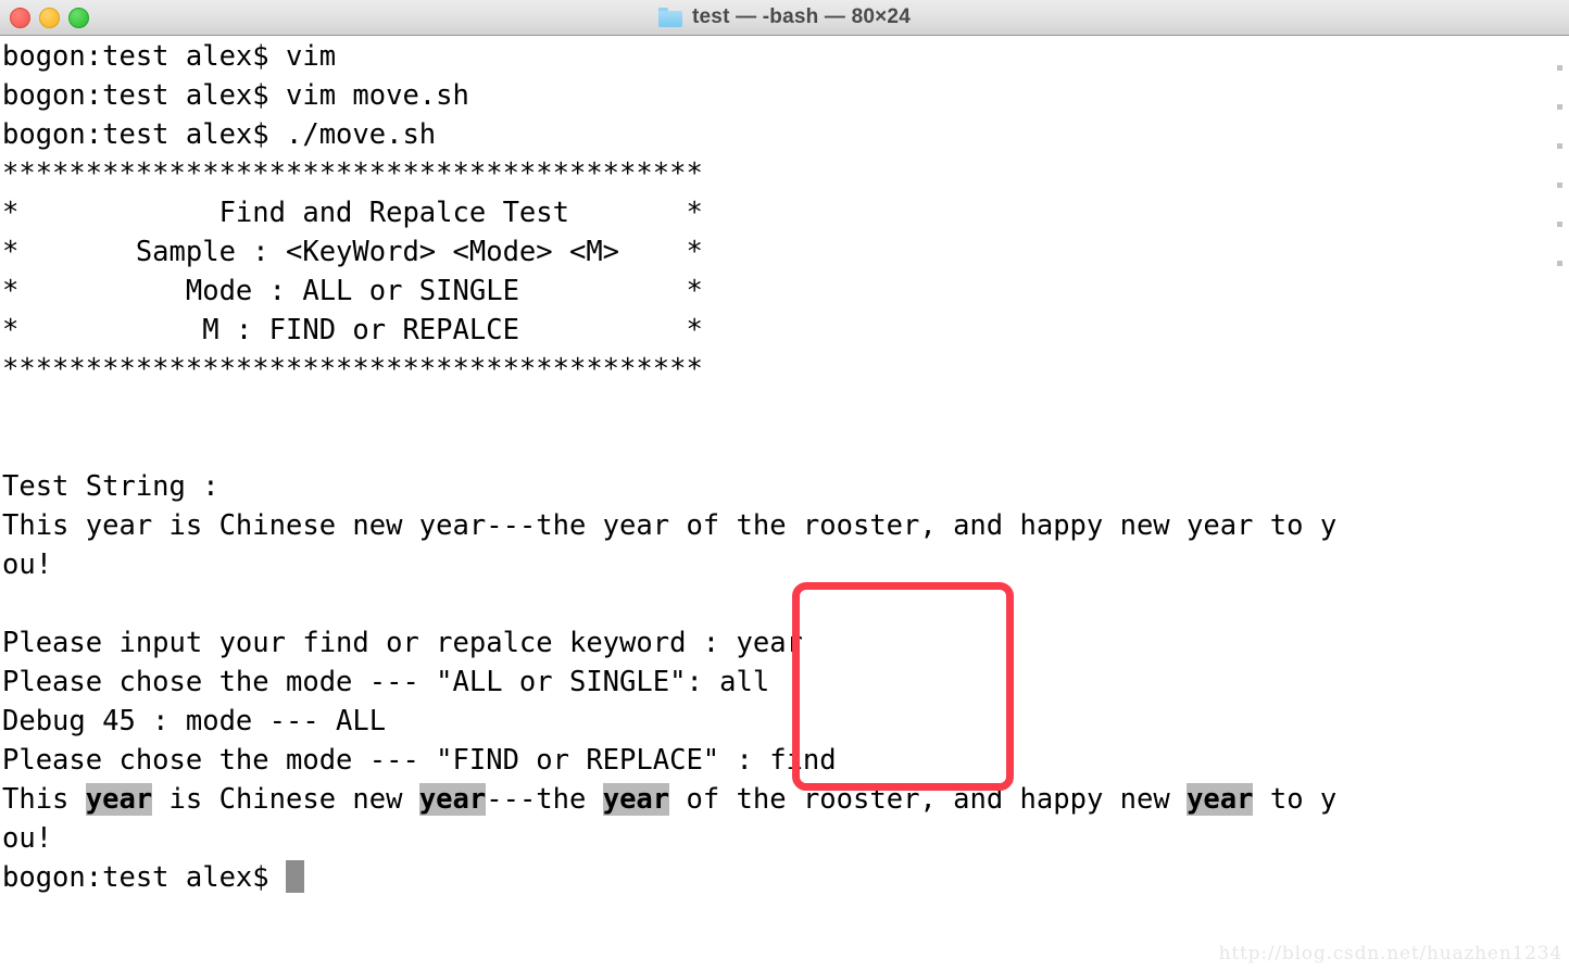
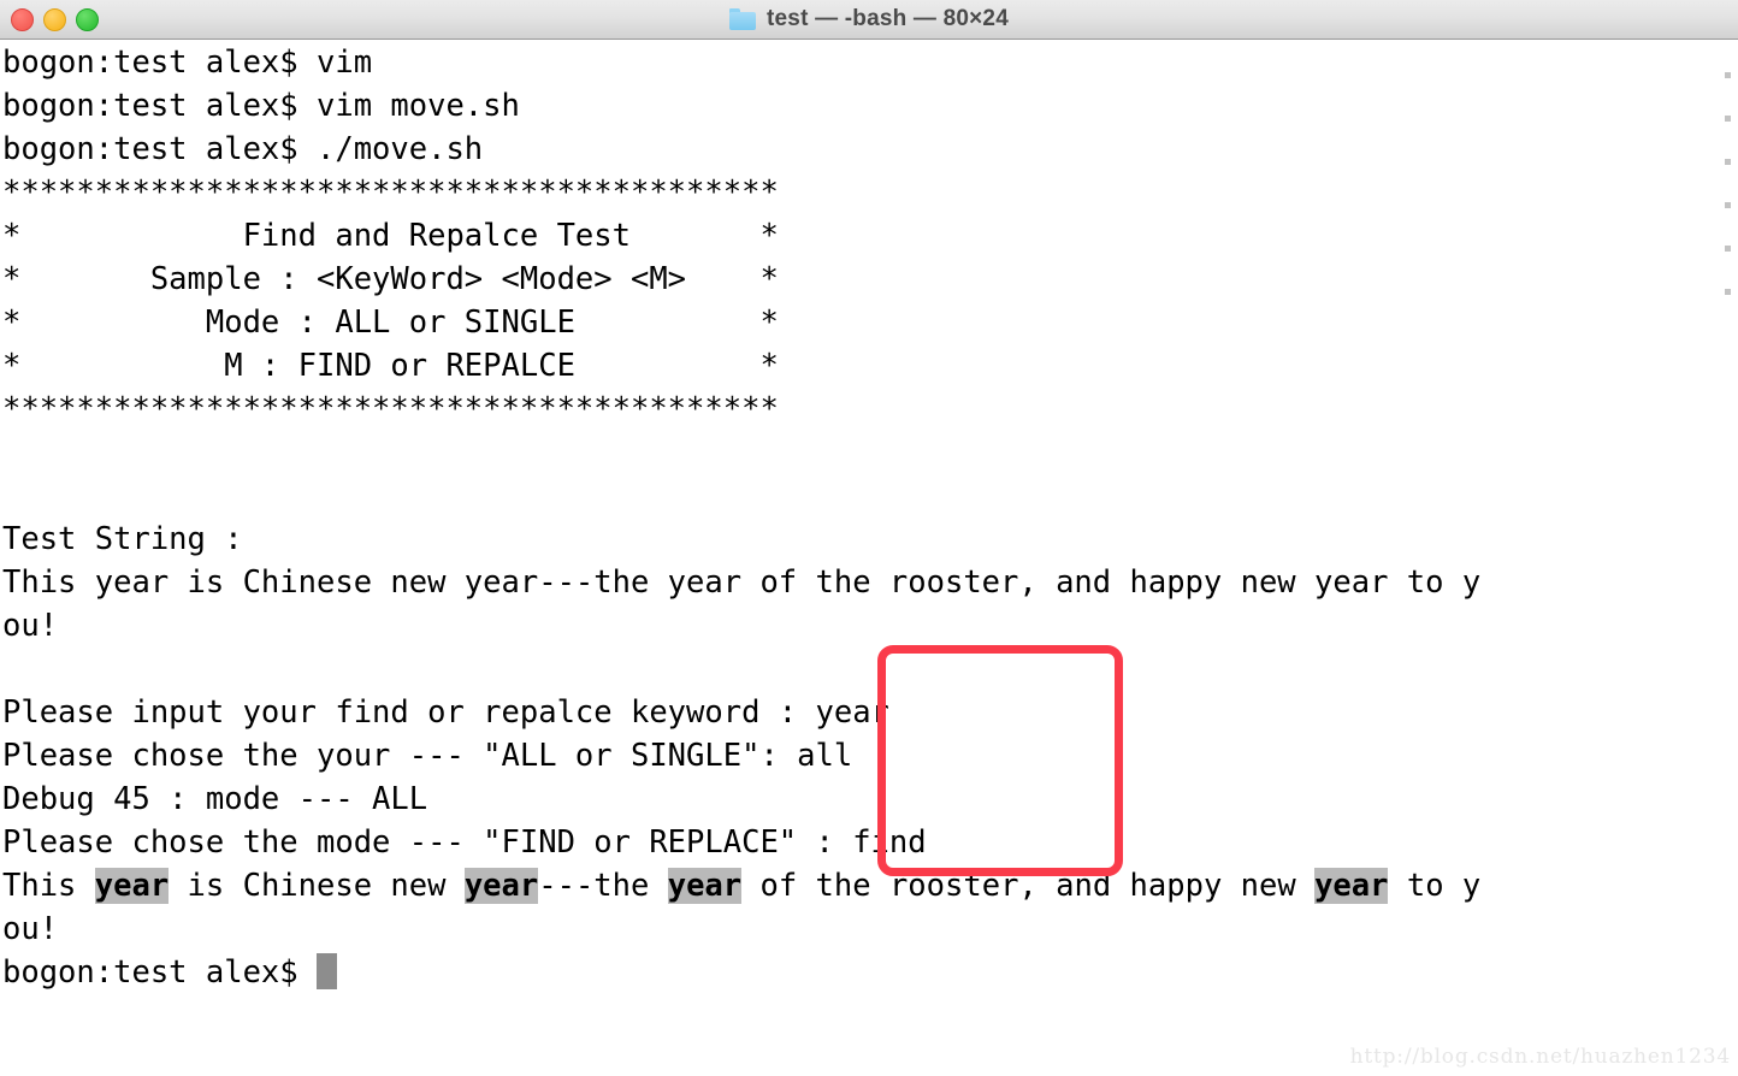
  test — -bash — 80×24
  bogon:test alex$ vim
  bogon:test alex$ vim move.sh
  bogon:test alex$ ./move.sh
  ******************************************
  * Find and Repalce Test *
  * Sample : <KeyWord> <Mode> <M> *
  * Mode : ALL or SINGLE *
  * M : FIND or REPALCE *
  ******************************************
  Test String :
  This year is Chinese new year---the year of the rooster, and happy new year to y
  ou!
  Please input your find or repalce keyword : year
- Please chose the mode --- "ALL or SINGLE": all
+ Please chose the your --- "ALL or SINGLE": all
  Debug 45 : mode --- ALL
  Please chose the mode --- "FIND or REPLACE" : find
  This year is Chinese new year---the year of the rooster, and happy new year to y
  ou!
  bogon:test alex$
  http://blog.csdn.net/huazhen1234
